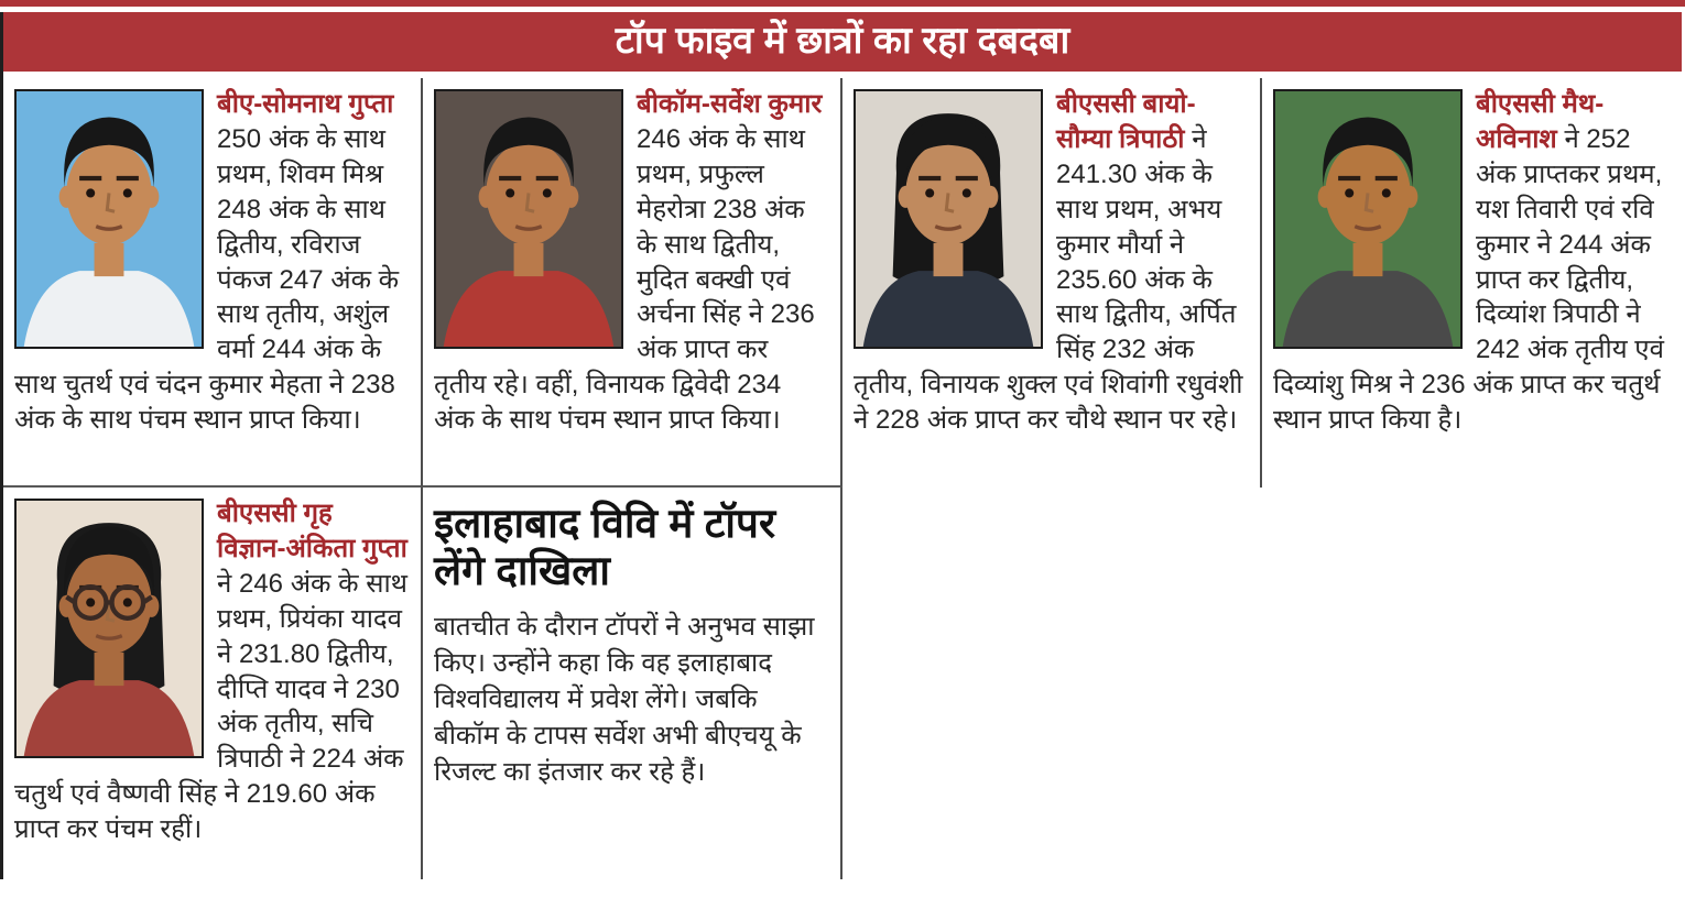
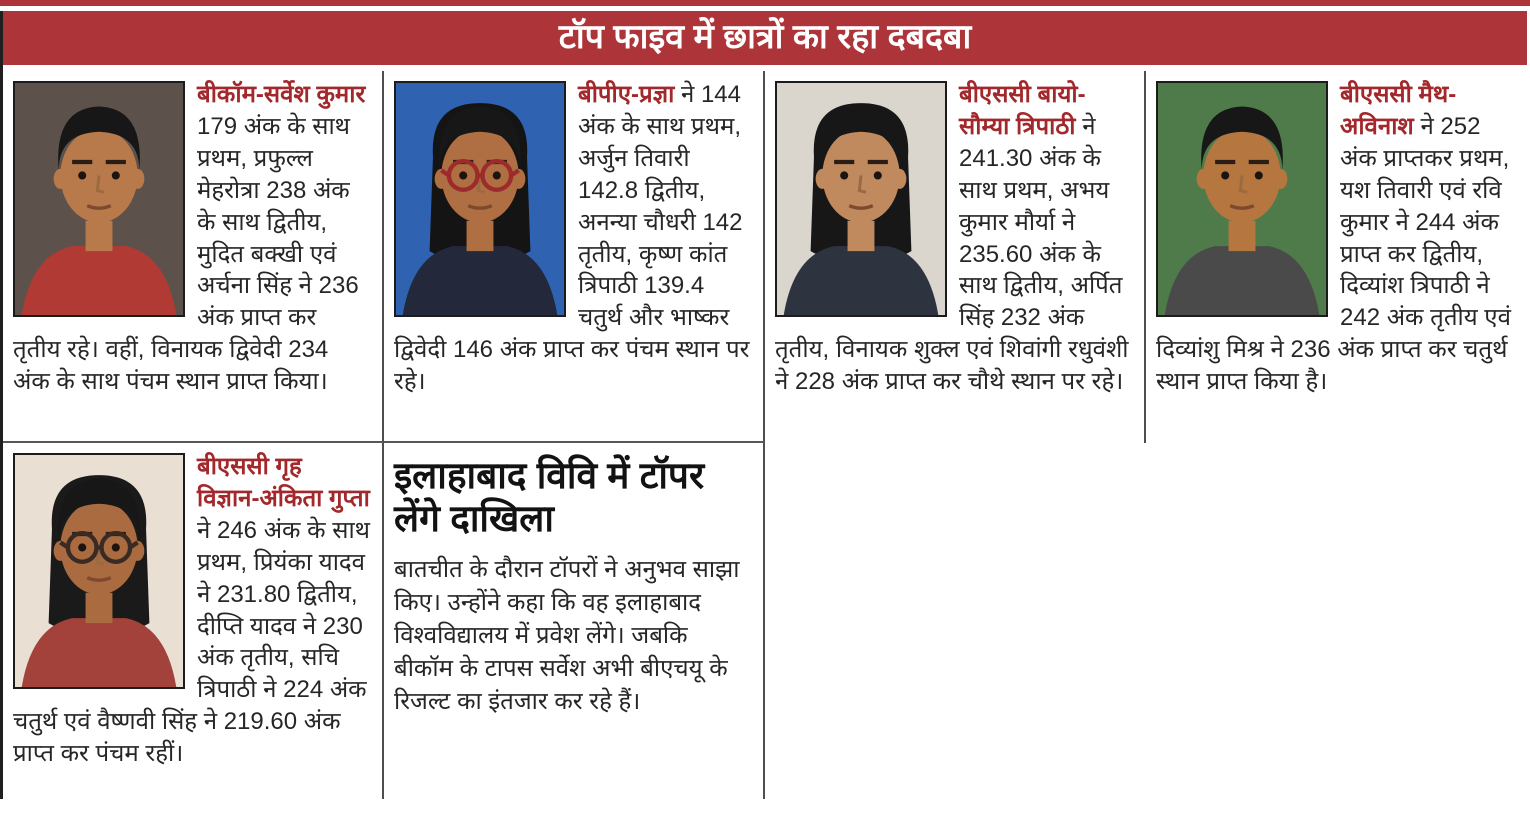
  टॉप फाइव में छात्रों का रहा दबदबा
- बीए-सोमनाथ गुप्ता 250 अंक के साथ प्रथम, शिवम मिश्र 248 अंक के साथ द्वितीय, रविराज पंकज 247 अंक के साथ तृतीय, अशुंल वर्मा 244 अंक के साथ चुतर्थ एवं चंदन कुमार मेहता ने 238 अंक के साथ पंचम स्थान प्राप्त किया।
- बीकॉम-सर्वेश कुमार 246 अंक के साथ प्रथम, प्रफुल्ल मेहरोत्रा 238 अंक के साथ द्वितीय, मुदित बक्खी एवं अर्चना सिंह ने 236 अंक प्राप्त कर तृतीय रहे। वहीं, विनायक द्विवेदी 234 अंक के साथ पंचम स्थान प्राप्त किया।
+ बीकॉम-सर्वेश कुमार 179 अंक के साथ प्रथम, प्रफुल्ल मेहरोत्रा 238 अंक के साथ द्वितीय, मुदित बक्खी एवं अर्चना सिंह ने 236 अंक प्राप्त कर तृतीय रहे। वहीं, विनायक द्विवेदी 234 अंक के साथ पंचम स्थान प्राप्त किया।
+ बीपीए-प्रज्ञा ने 144 अंक के साथ प्रथम, अर्जुन तिवारी 142.8 द्वितीय, अनन्या चौधरी 142 तृतीय, कृष्ण कांत त्रिपाठी 139.4 चतुर्थ और भाष्कर द्विवेदी 146 अंक प्राप्त कर पंचम स्थान पर रहे।
  बीएससी बायो-सौम्या त्रिपाठी ने 241.30 अंक के साथ प्रथम, अभय कुमार मौर्या ने 235.60 अंक के साथ द्वितीय, अर्पित सिंह 232 अंक तृतीय, विनायक शुक्ल एवं शिवांगी रधुवंशी ने 228 अंक प्राप्त कर चौथे स्थान पर रहे।
  बीएससी मैथ-अविनाश ने 252 अंक प्राप्तकर प्रथम, यश तिवारी एवं रवि कुमार ने 244 अंक प्राप्त कर द्वितीय, दिव्यांश त्रिपाठी ने 242 अंक तृतीय एवं दिव्यांशु मिश्र ने 236 अंक प्राप्त कर चतुर्थ स्थान प्राप्त किया है।
  बीएससी गृह विज्ञान-अंकिता गुप्ता ने 246 अंक के साथ प्रथम, प्रियंका यादव ने 231.80 द्वितीय, दीप्ति यादव ने 230 अंक तृतीय, सचि त्रिपाठी ने 224 अंक चतुर्थ एवं वैष्णवी सिंह ने 219.60 अंक प्राप्त कर पंचम रहीं।
  इलाहाबाद विवि में टॉपर लेंगे दाखिला
  बातचीत के दौरान टॉपरों ने अनुभव साझा किए। उन्होंने कहा कि वह इलाहाबाद विश्वविद्यालय में प्रवेश लेंगे। जबकि बीकॉम के टापस सर्वेश अभी बीएचयू के रिजल्ट का इंतजार कर रहे हैं।
